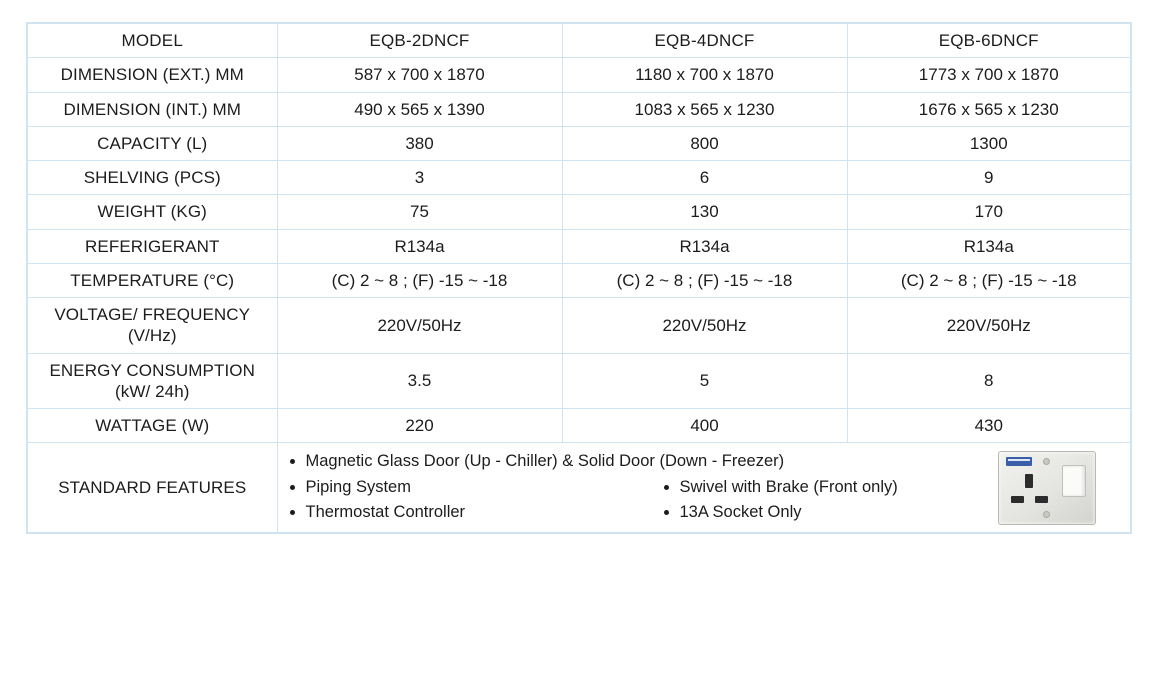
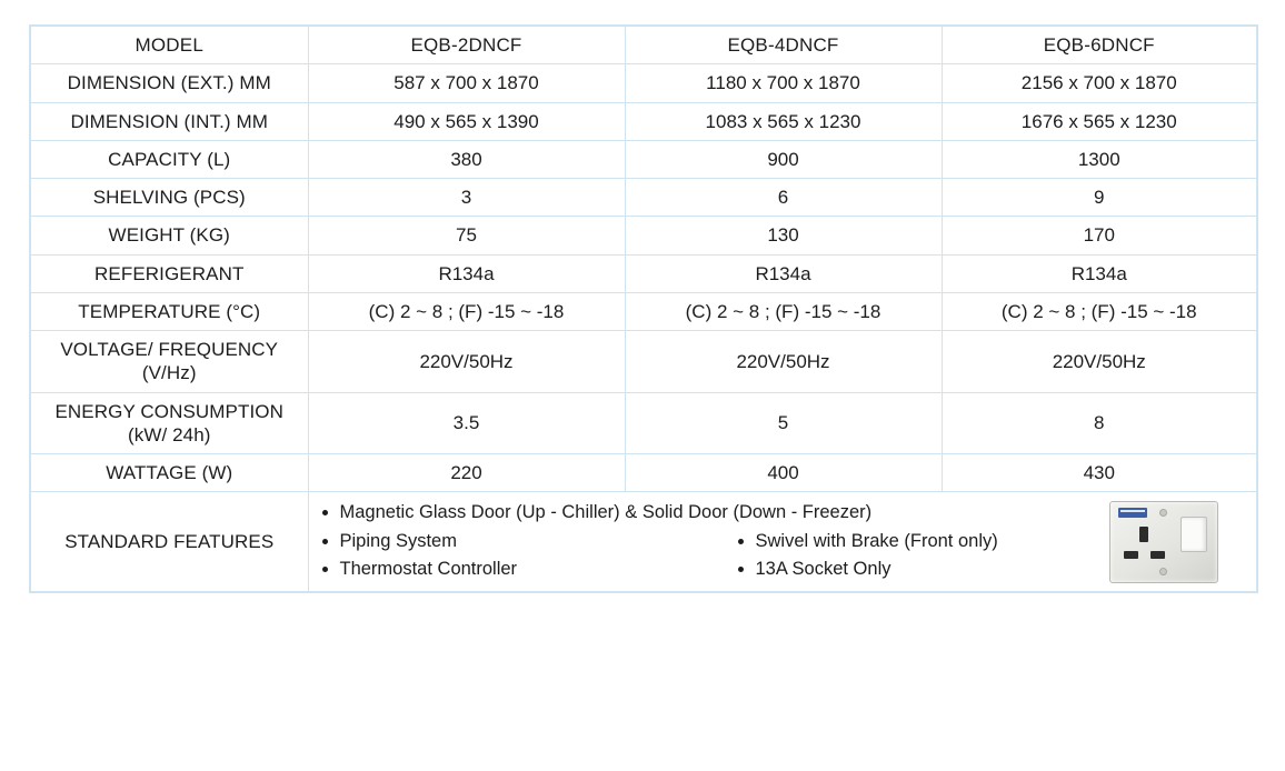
  MODEL	EQB-2DNCF	EQB-4DNCF	EQB-6DNCF
- DIMENSION (EXT.) MM	587 x 700 x 1870	1180 x 700 x 1870	1773 x 700 x 1870
+ DIMENSION (EXT.) MM	587 x 700 x 1870	1180 x 700 x 1870	2156 x 700 x 1870
  DIMENSION (INT.) MM	490 x 565 x 1390	1083 x 565 x 1230	1676 x 565 x 1230
- CAPACITY (L)	380	800	1300
+ CAPACITY (L)	380	900	1300
  SHELVING (PCS)	3	6	9
  WEIGHT (KG)	75	130	170
  REFERIGERANT	R134a	R134a	R134a
  TEMPERATURE (°C)	(C) 2 ~ 8 ; (F) -15 ~ -18	(C) 2 ~ 8 ; (F) -15 ~ -18	(C) 2 ~ 8 ; (F) -15 ~ -18
  VOLTAGE/ FREQUENCY (V/Hz)	220V/50Hz	220V/50Hz	220V/50Hz
  ENERGY CONSUMPTION (kW/ 24h)	3.5	5	8
  WATTAGE (W)	220	400	430
  STANDARD FEATURES	Magnetic Glass Door (Up - Chiller) & Solid Door (Down - Freezer) Piping System Thermostat Controller Swivel with Brake (Front only) 13A Socket Only
